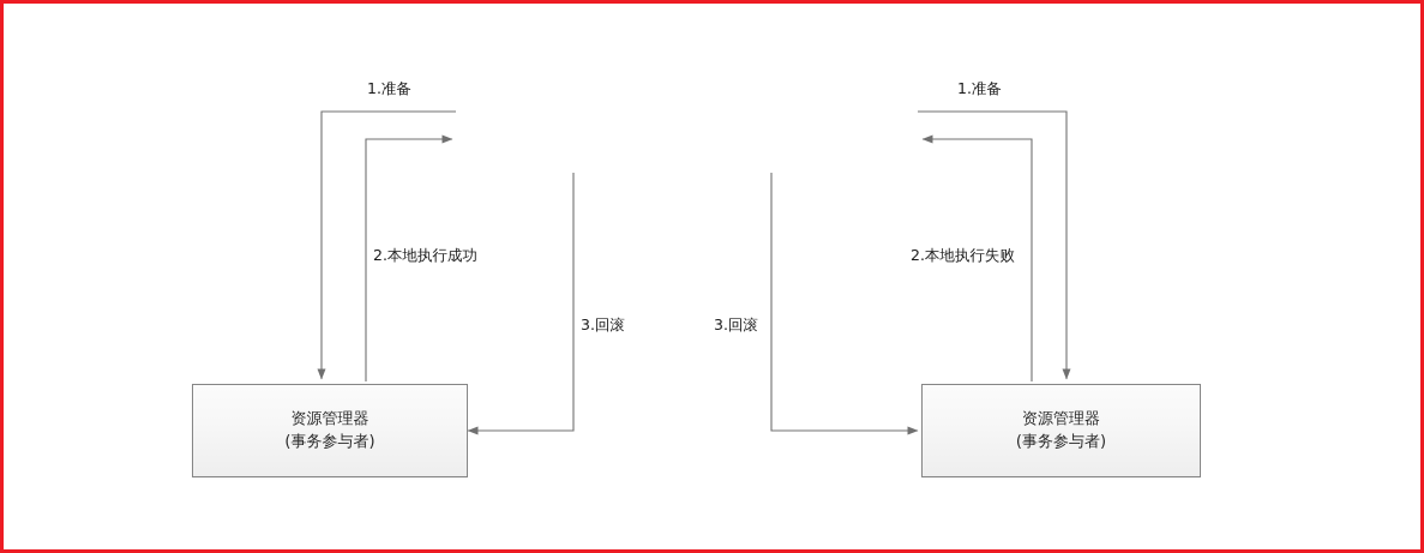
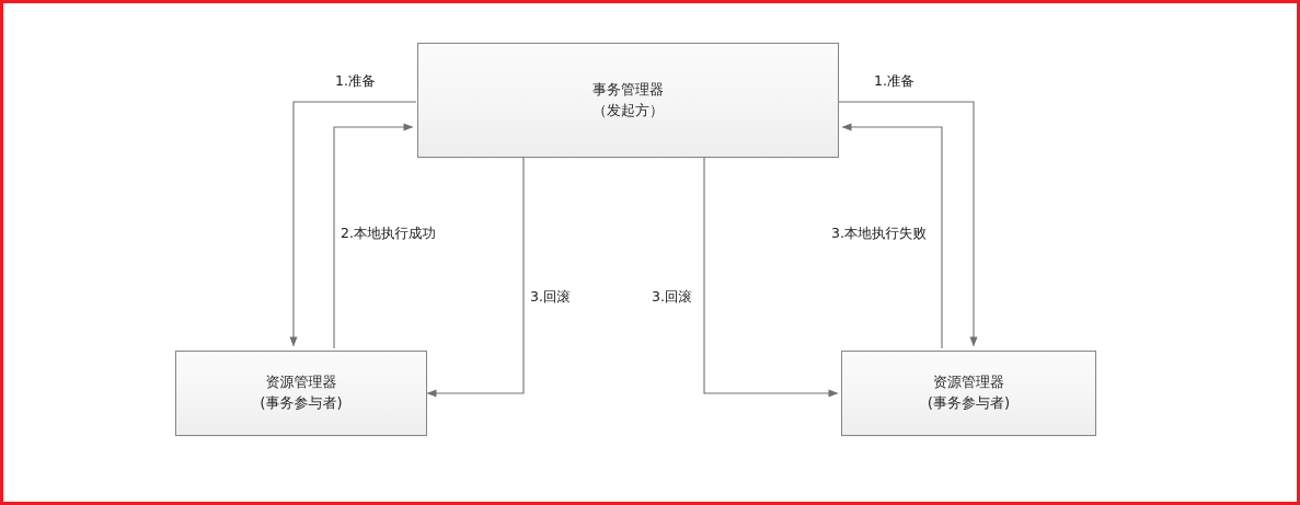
+ 事务管理器
+ （发起方）
  资源管理器
  (事务参与者)
  资源管理器
  (事务参与者)
  1.准备
  2.本地执行成功
  3.回滚
  1.准备
- 2.本地执行失败
+ 3.本地执行失败
  3.回滚
